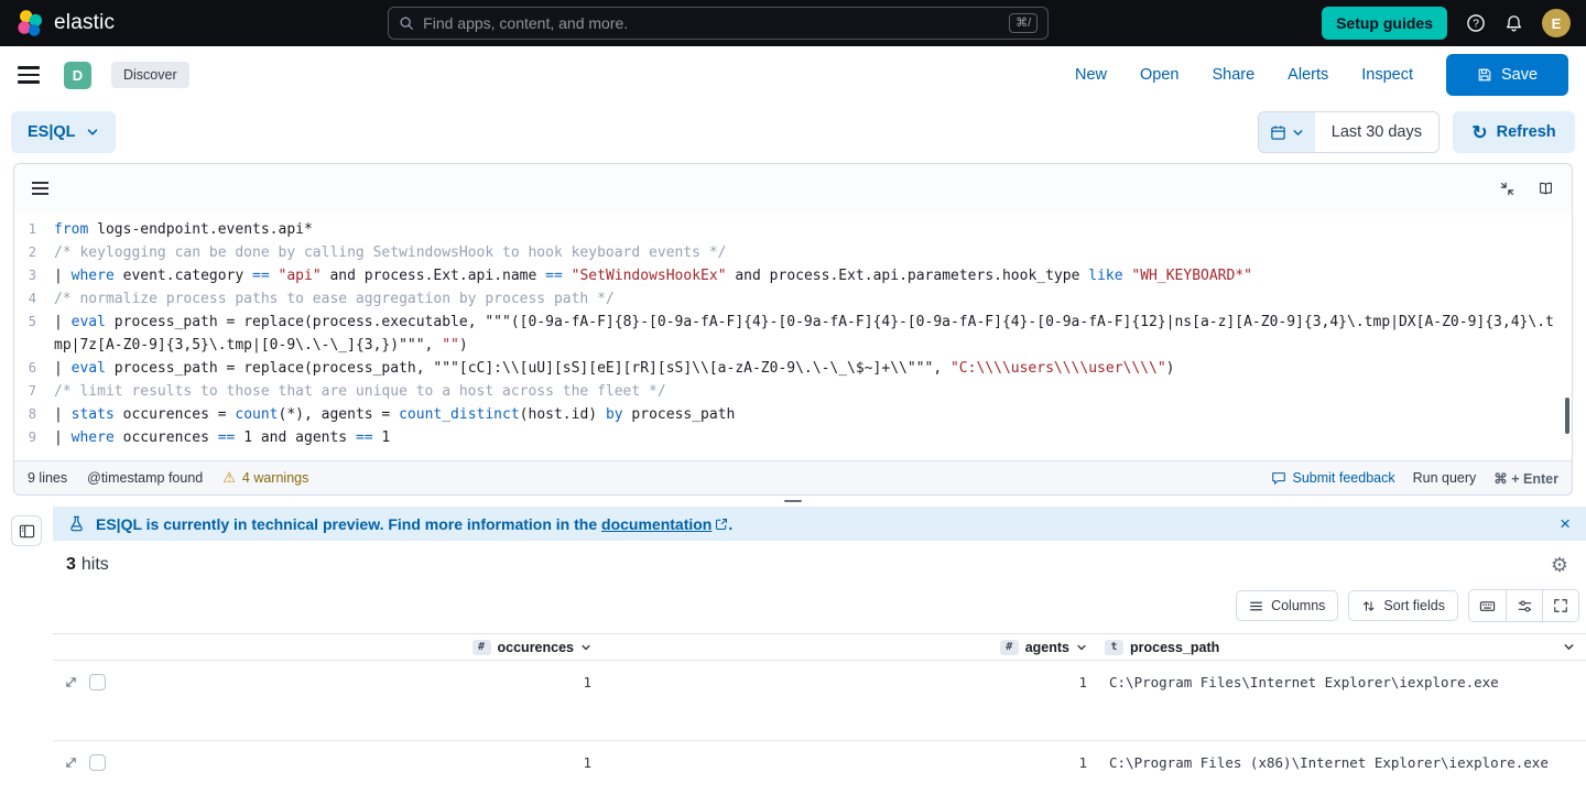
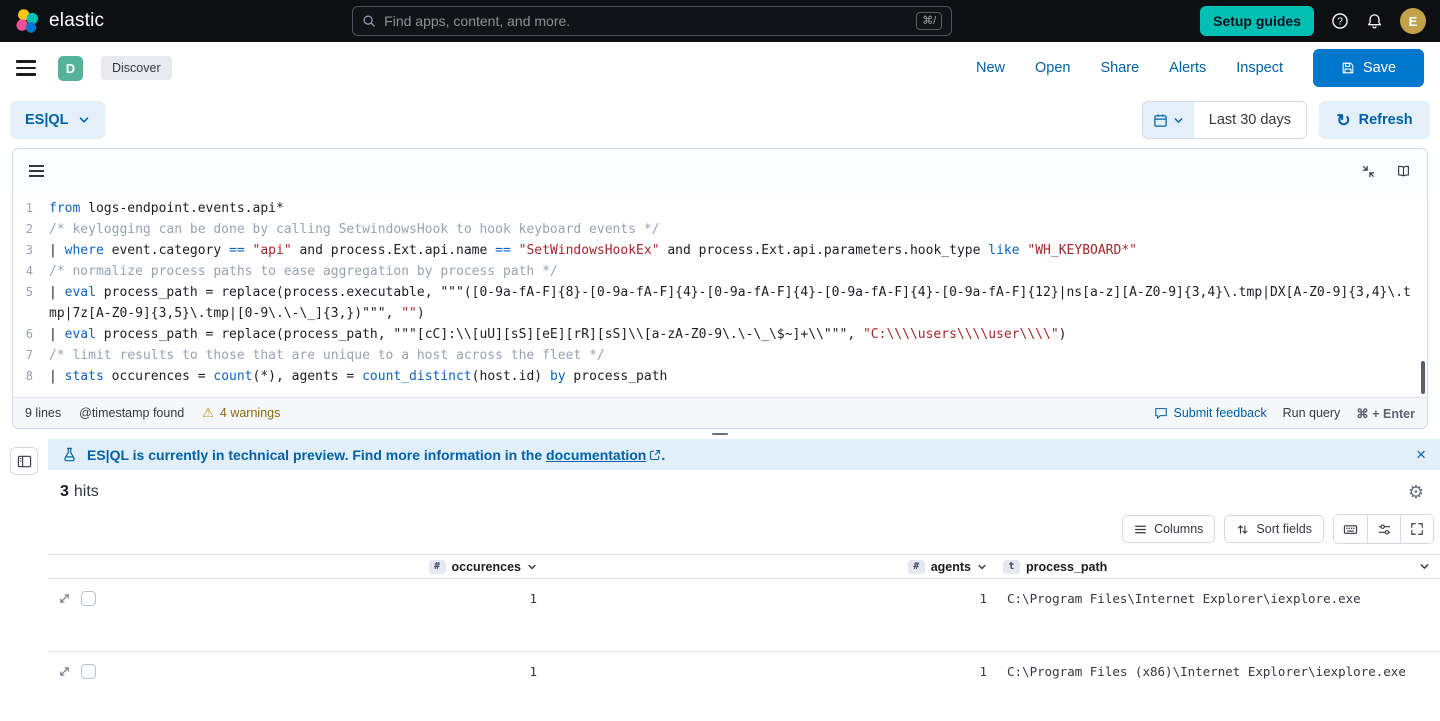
  elastic
  Find apps, content, and more.
  ⌘/
  Setup guides
  ?
  E
  D
  Discover
  New
  Open
  Share
  Alerts
  Inspect
  Save
  ES|QL
  Last 30 days
  ↻
  Refresh
  1
  from logs-endpoint.events.api*
  2
  /* keylogging can be done by calling SetwindowsHook to hook keyboard events */
  3
  | where event.category == "api" and process.Ext.api.name == "SetWindowsHookEx" and process.Ext.api.parameters.hook_type like "WH_KEYBOARD*"
  4
  /* normalize process paths to ease aggregation by process path */
  5
  | eval process_path = replace(process.executable, """([0-9a-fA-F]{8}-[0-9a-fA-F]{4}-[0-9a-fA-F]{4}-[0-9a-fA-F]{4}-[0-9a-fA-F]{12}|ns[a-z][A-Z0-9]{3,4}\.tmp|DX[A-Z0-9]{3,4}\.tmp|7z[A-Z0-9]{3,5}\.tmp|[0-9\.\-\_]{3,})""", "")
  6
  | eval process_path = replace(process_path, """[cC]:\\[uU][sS][eE][rR][sS]\\[a-zA-Z0-9\.\-\_\$~]+\\""", "C:\\\\users\\\\user\\\\")
  7
  /* limit results to those that are unique to a host across the fleet */
  8
  | stats occurences = count(*), agents = count_distinct(host.id) by process_path
- 9
- | where occurences == 1 and agents == 1
  9 lines
  @timestamp found
  ⚠
  4 warnings
  Submit feedback
  Run query
  ⌘ + Enter
  ES|QL is currently in technical preview. Find more information in the documentation .
  ×
  3
  hits
  ⚙
  Columns
  Sort fields
  #
  occurences
  #
  agents
  t
  process_path
  1
  1
  C:\Program Files\Internet Explorer\iexplore.exe
  1
  1
  C:\Program Files (x86)\Internet Explorer\iexplore.exe
